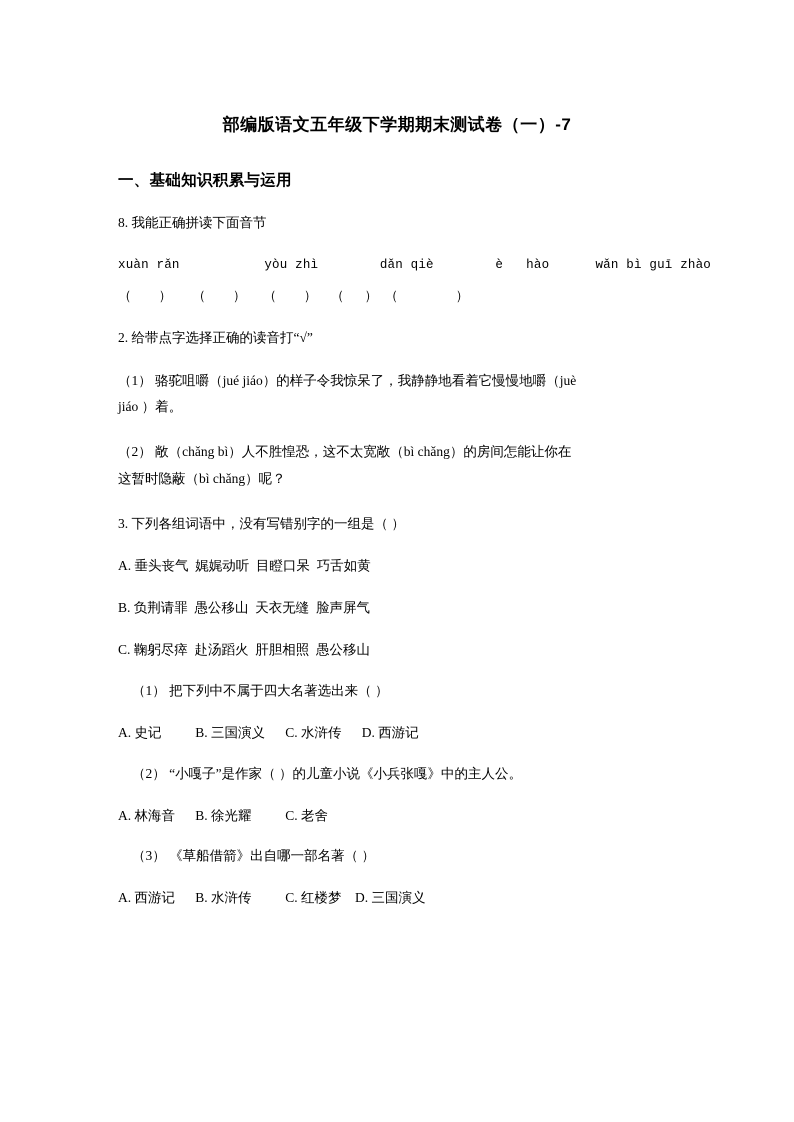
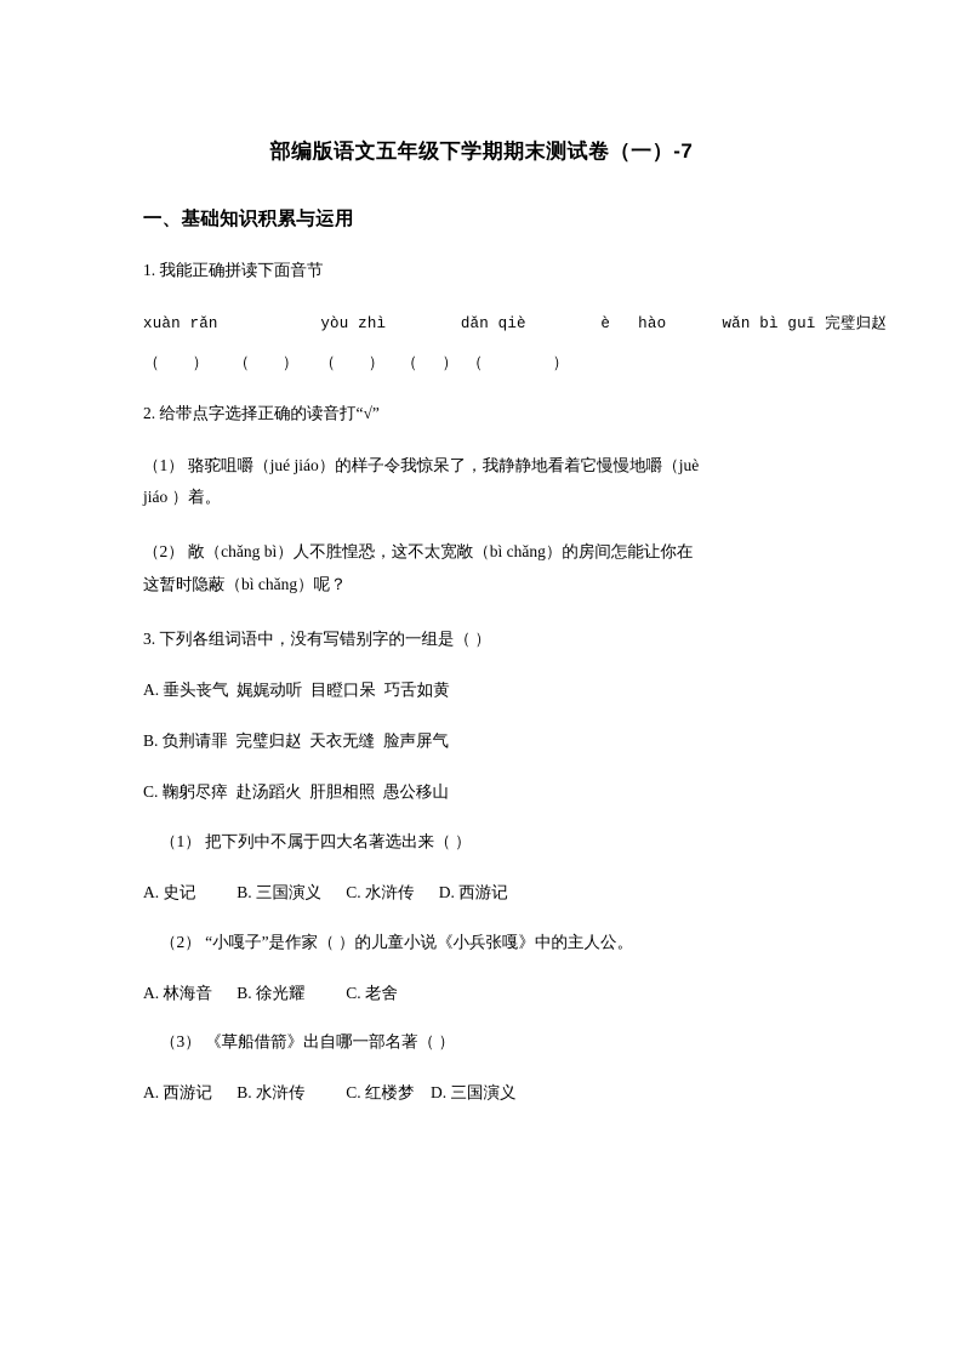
  部编版语文五年级下学期期末测试卷（一）-7
  一、基础知识积累与运用
- 8. 我能正确拼读下面音节
+ 1. 我能正确拼读下面音节
- xuàn rǎn yòu zhì dǎn qiè è hào wǎn bì guī zhào
+ xuàn rǎn yòu zhì dǎn qiè è hào wǎn bì guī 完璧归赵
  （ ） （ ） （ ） （ ） （ ）
  2. 给带点字选择正确的读音打“√”
  （1） 骆驼咀嚼（jué jiáo）的样子令我惊呆了，我静静地看着它慢慢地嚼（juè
  jiáo ）着。
  （2） 敞（chǎng bì）人不胜惶恐，这不太宽敞（bì chǎng）的房间怎能让你在
  这暂时隐蔽（bì chǎng）呢？
  3. 下列各组词语中，没有写错别字的一组是（ ）
  A. 垂头丧气 娓娓动听 目瞪口呆 巧舌如黄
- B. 负荆请罪 愚公移山 天衣无缝 脸声屏气
+ B. 负荆请罪 完璧归赵 天衣无缝 脸声屏气
  C. 鞠躬尽瘁 赴汤蹈火 肝胆相照 愚公移山
  （1） 把下列中不属于四大名著选出来（ ）
  A. 史记 B. 三国演义 C. 水浒传 D. 西游记
  （2） “小嘎子”是作家（ ）的儿童小说《小兵张嘎》中的主人公。
  A. 林海音 B. 徐光耀 C. 老舍
  （3） 《草船借箭》出自哪一部名著（ ）
  A. 西游记 B. 水浒传 C. 红楼梦 D. 三国演义
